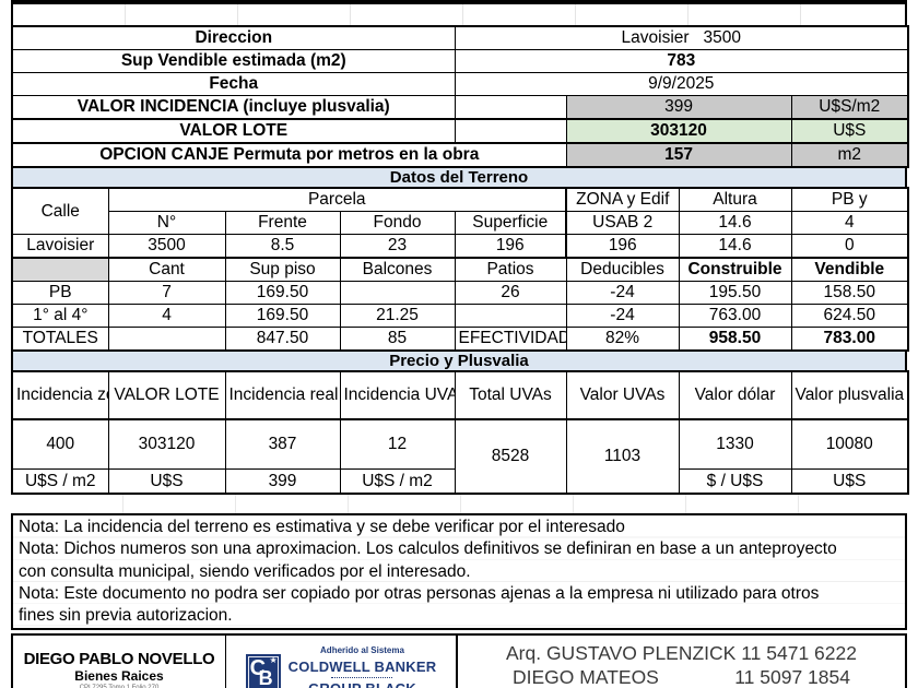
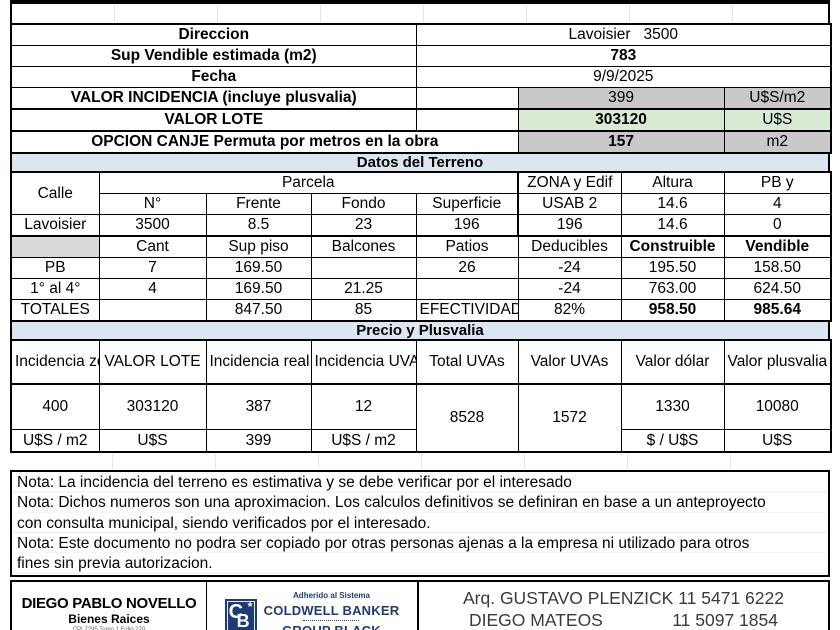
  Direccion	Lavoisier 3500
  Sup Vendible estimada (m2)	783
  Fecha	9/9/2025
  VALOR INCIDENCIA (incluye plusvalia)		399	U$S/m2
  VALOR LOTE		303120	U$S
  OPCION CANJE Permuta por metros en la obra	157	m2
  Datos del Terreno
  Calle	Parcela	ZONA y Edif	Altura	PB y
  N°	Frente	Fondo	Superficie	USAB 2	14.6	4
  Lavoisier	3500	8.5	23	196	196	14.6	0
  	Cant	Sup piso	Balcones	Patios	Deducibles	Construible	Vendible
  PB	7	169.50		26	-24	195.50	158.50
  1° al 4°	4	169.50	21.25		-24	763.00	624.50
- TOTALES		847.50	85	EFECTIVIDAD	82%	958.50	783.00
+ TOTALES		847.50	85	EFECTIVIDAD	82%	958.50	985.64
  Precio y Plusvalia
  Incidencia z	VALOR LOTE	Incidencia real	Incidencia UVA	Total UVAs	Valor UVAs	Valor dólar	Valor plusvalia
- 400	303120	387	12	8528	1103	1330	10080
+ 400	303120	387	12	8528	1572	1330	10080
  U$S / m2	U$S	399	U$S / m2	$ / U$S	U$S
  Nota: La incidencia del terreno es estimativa y se debe verificar por el interesado
  Nota: Dichos numeros son una aproximacion. Los calculos definitivos se definiran en base a un anteproyecto
  con consulta municipal, siendo verificados por el interesado.
  Nota: Este documento no podra ser copiado por otras personas ajenas a la empresa ni utilizado para otros
  fines sin previa autorizacion.
  DIEGO PABLO NOVELLO
  Bienes Raices
  C
  ★
  B
  Adherido al Sistema
  COLDWELL BANKER
  Arq. GUSTAVO PLENZICK 11 5471 6222
  DIEGO MATEOS
  11 5097 1854
